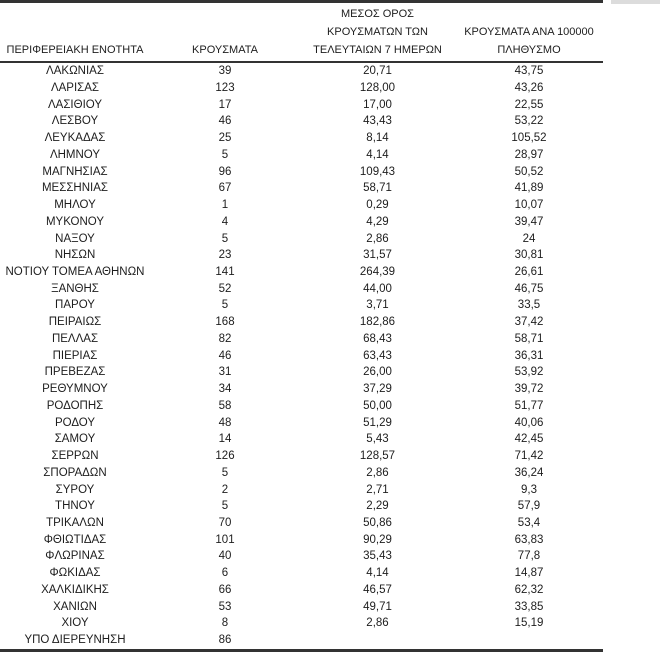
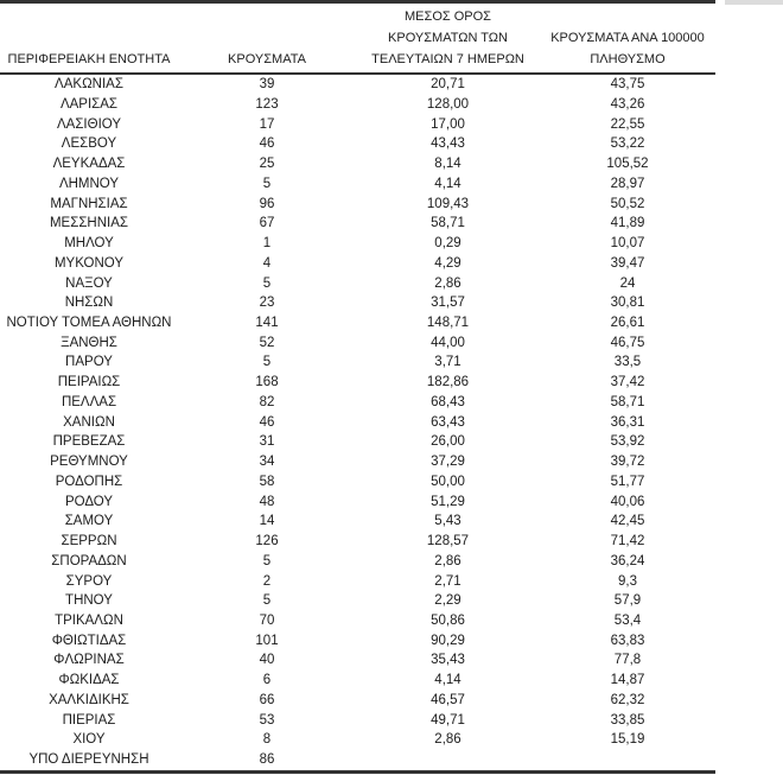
  ΠΕΡΙΦΕΡΕΙΑΚΗ ΕΝΟΤΗΤΑ	ΚΡΟΥΣΜΑΤΑ	ΜΕΣΟΣ ΟΡΟΣ ΚΡΟΥΣΜΑΤΩΝ ΤΩΝ ΤΕΛΕΥΤΑΙΩΝ 7 ΗΜΕΡΩΝ	ΚΡΟΥΣΜΑΤΑ ΑΝΑ 100000 ΠΛΗΘΥΣΜΟ
  ΛΑΚΩΝΙΑΣ	39	20,71	43,75
  ΛΑΡΙΣΑΣ	123	128,00	43,26
  ΛΑΣΙΘΙΟΥ	17	17,00	22,55
  ΛΕΣΒΟΥ	46	43,43	53,22
  ΛΕΥΚΑΔΑΣ	25	8,14	105,52
  ΛΗΜΝΟΥ	5	4,14	28,97
  ΜΑΓΝΗΣΙΑΣ	96	109,43	50,52
  ΜΕΣΣΗΝΙΑΣ	67	58,71	41,89
  ΜΗΛΟΥ	1	0,29	10,07
  ΜΥΚΟΝΟΥ	4	4,29	39,47
  ΝΑΞΟΥ	5	2,86	24
  ΝΗΣΩΝ	23	31,57	30,81
- ΝΟΤΙΟΥ ΤΟΜΕΑ ΑΘΗΝΩΝ	141	264,39	26,61
+ ΝΟΤΙΟΥ ΤΟΜΕΑ ΑΘΗΝΩΝ	141	148,71	26,61
  ΞΑΝΘΗΣ	52	44,00	46,75
  ΠΑΡΟΥ	5	3,71	33,5
  ΠΕΙΡΑΙΩΣ	168	182,86	37,42
  ΠΕΛΛΑΣ	82	68,43	58,71
- ΠΙΕΡΙΑΣ	46	63,43	36,31
+ ΧΑΝΙΩΝ	46	63,43	36,31
  ΠΡΕΒΕΖΑΣ	31	26,00	53,92
  ΡΕΘΥΜΝΟΥ	34	37,29	39,72
  ΡΟΔΟΠΗΣ	58	50,00	51,77
  ΡΟΔΟΥ	48	51,29	40,06
  ΣΑΜΟΥ	14	5,43	42,45
  ΣΕΡΡΩΝ	126	128,57	71,42
  ΣΠΟΡΑΔΩΝ	5	2,86	36,24
  ΣΥΡΟΥ	2	2,71	9,3
  ΤΗΝΟΥ	5	2,29	57,9
  ΤΡΙΚΑΛΩΝ	70	50,86	53,4
  ΦΘΙΩΤΙΔΑΣ	101	90,29	63,83
  ΦΛΩΡΙΝΑΣ	40	35,43	77,8
  ΦΩΚΙΔΑΣ	6	4,14	14,87
  ΧΑΛΚΙΔΙΚΗΣ	66	46,57	62,32
- ΧΑΝΙΩΝ	53	49,71	33,85
+ ΠΙΕΡΙΑΣ	53	49,71	33,85
  ΧΙΟΥ	8	2,86	15,19
  ΥΠΟ ΔΙΕΡΕΥΝΗΣΗ	86
